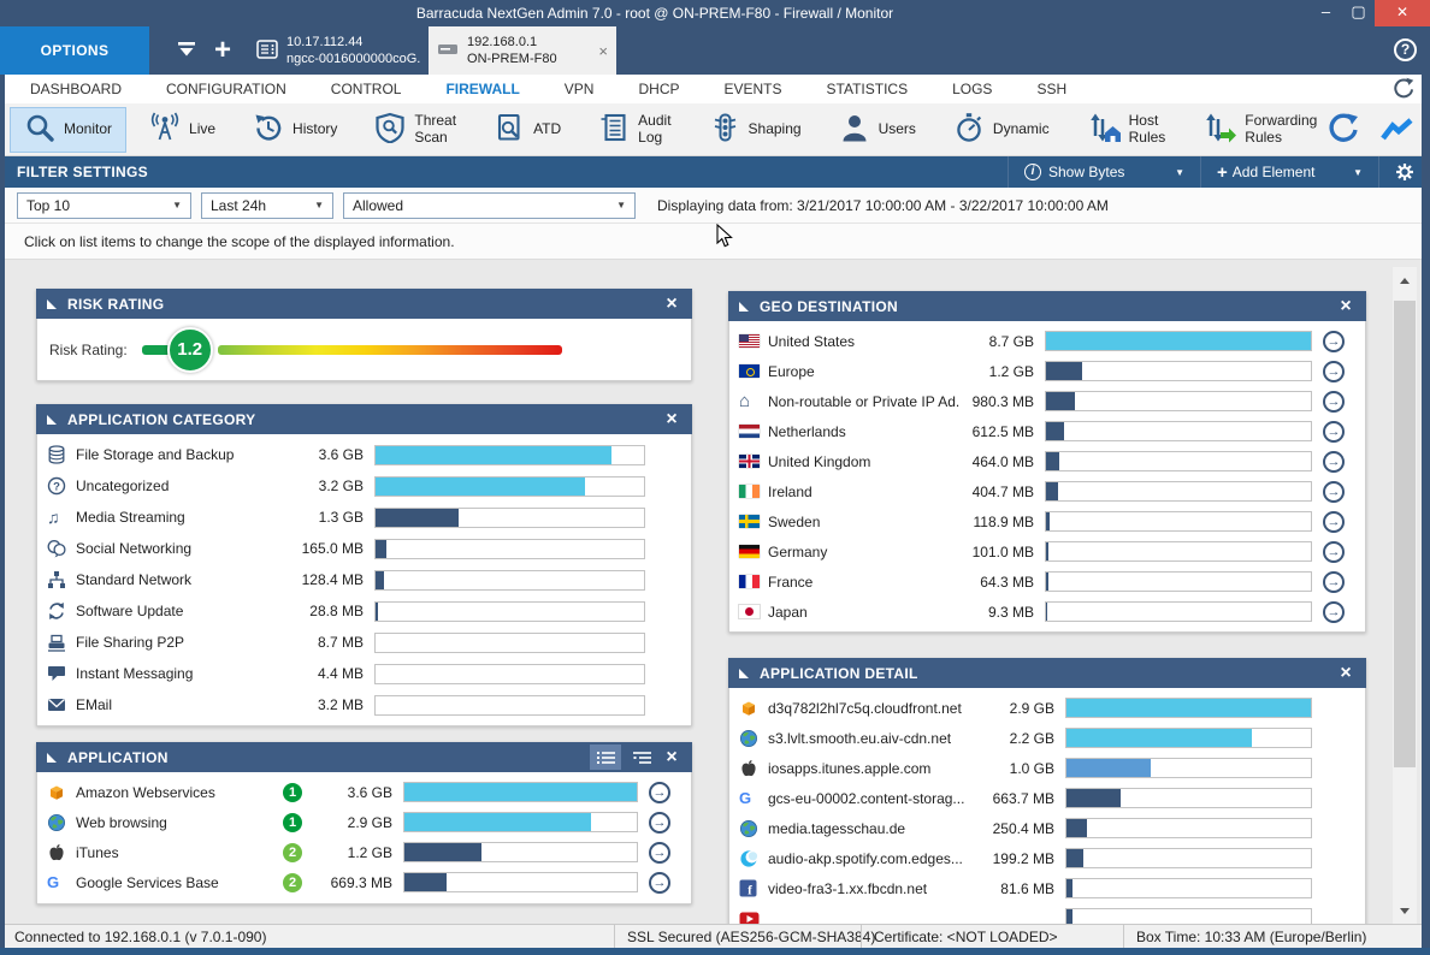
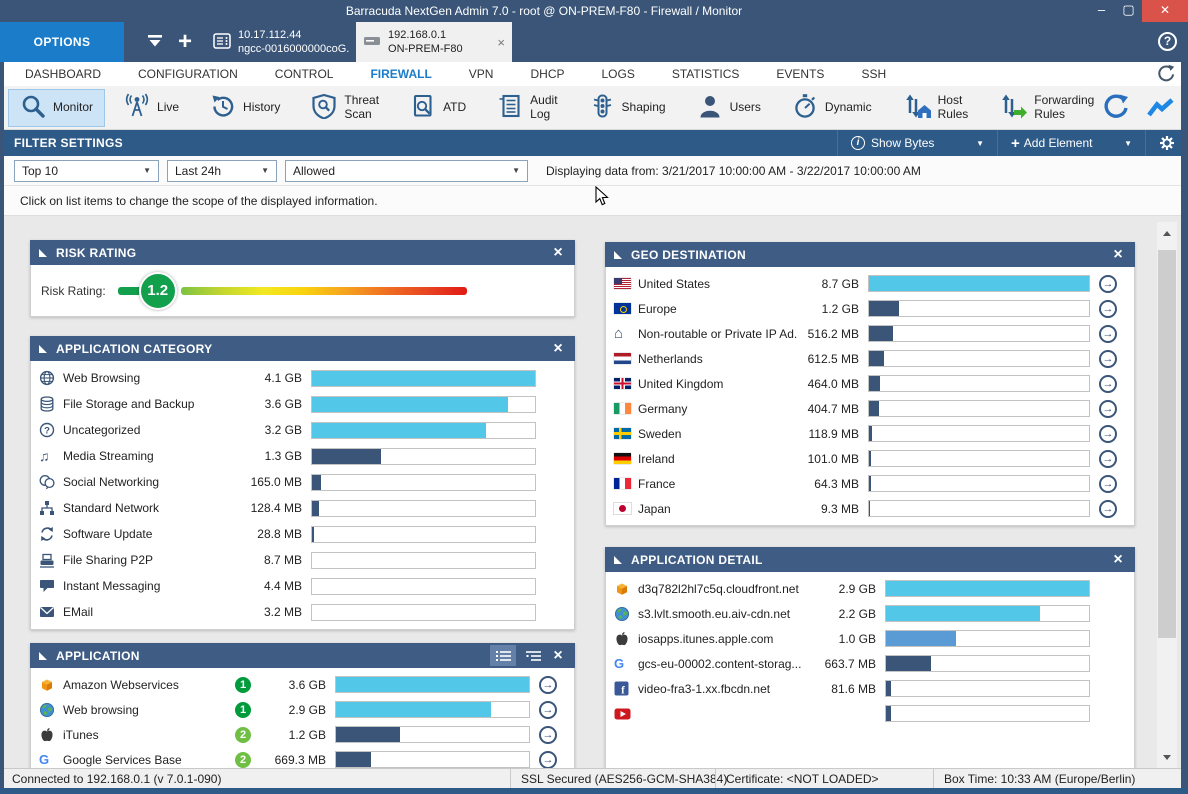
  Barracuda NextGen Admin 7.0 - root @ ON-PREM-F80 - Firewall / Monitor
  –
  ▢
  ✕
  OPTIONS
  +
  10.17.112.44
  ngcc-0016000000coG.
  192.168.0.1
  ON-PREM-F80
  ×
  ?
  DASHBOARD
  CONFIGURATION
  CONTROL
  FIREWALL
  VPN
  DHCP
- EVENTS
+ LOGS
  STATISTICS
- LOGS
+ EVENTS
  SSH
  Monitor
  Live
  History
  Threat
  Scan
  ATD
  Audit
  Log
  Shaping
  Users
  Dynamic
  Host
  Rules
  Forwarding
  Rules
  FILTER SETTINGS
  i
  Show Bytes
  ▼
  +
  Add Element
  ▼
  Top 10
  ▼
  Last 24h
  ▼
  Allowed
  ▼
  Displaying data from: 3/21/2017 10:00:00 AM - 3/22/2017 10:00:00 AM
  Click on list items to change the scope of the displayed information.
  RISK RATING
  ×
  Risk Rating:
  1.2
  APPLICATION CATEGORY
  ×
+ Web Browsing
+ 4.1 GB
  File Storage and Backup
  3.6 GB
  ?
  Uncategorized
  3.2 GB
  ♫
  Media Streaming
  1.3 GB
  Social Networking
  165.0 MB
  Standard Network
  128.4 MB
  Software Update
  28.8 MB
  File Sharing P2P
  8.7 MB
  Instant Messaging
  4.4 MB
  EMail
  3.2 MB
  APPLICATION
  ×
  Amazon Webservices
  1
  3.6 GB
  →
  Web browsing
  1
  2.9 GB
  →
  iTunes
  2
  1.2 GB
  →
  G
  Google Services Base
  2
  669.3 MB
  →
  GEO DESTINATION
  ×
  United States
  8.7 GB
  →
  Europe
  1.2 GB
  →
  ⌂
  Non-routable or Private IP Ad.
- 980.3 MB
+ 516.2 MB
  →
  Netherlands
  612.5 MB
  →
  United Kingdom
  464.0 MB
  →
- Ireland
+ Germany
  404.7 MB
  →
  Sweden
  118.9 MB
  →
- Germany
+ Ireland
  101.0 MB
  →
  France
  64.3 MB
  →
  Japan
  9.3 MB
  →
  APPLICATION DETAIL
  ×
  d3q782l2hl7c5q.cloudfront.net
  2.9 GB
  s3.lvlt.smooth.eu.aiv-cdn.net
  2.2 GB
  iosapps.itunes.apple.com
  1.0 GB
  G
  gcs-eu-00002.content-storag...
  663.7 MB
- media.tagesschau.de
- 250.4 MB
- audio-akp.spotify.com.edges...
- 199.2 MB
  f
  video-fra3-1.xx.fbcdn.net
  81.6 MB
  Connected to 192.168.0.1 (v 7.0.1-090)
  SSL Secured (AES256-GCM-SHA38
  Certificate: <NOT LOADED>
  Box Time: 10:33 AM (Europe/Berlin)
